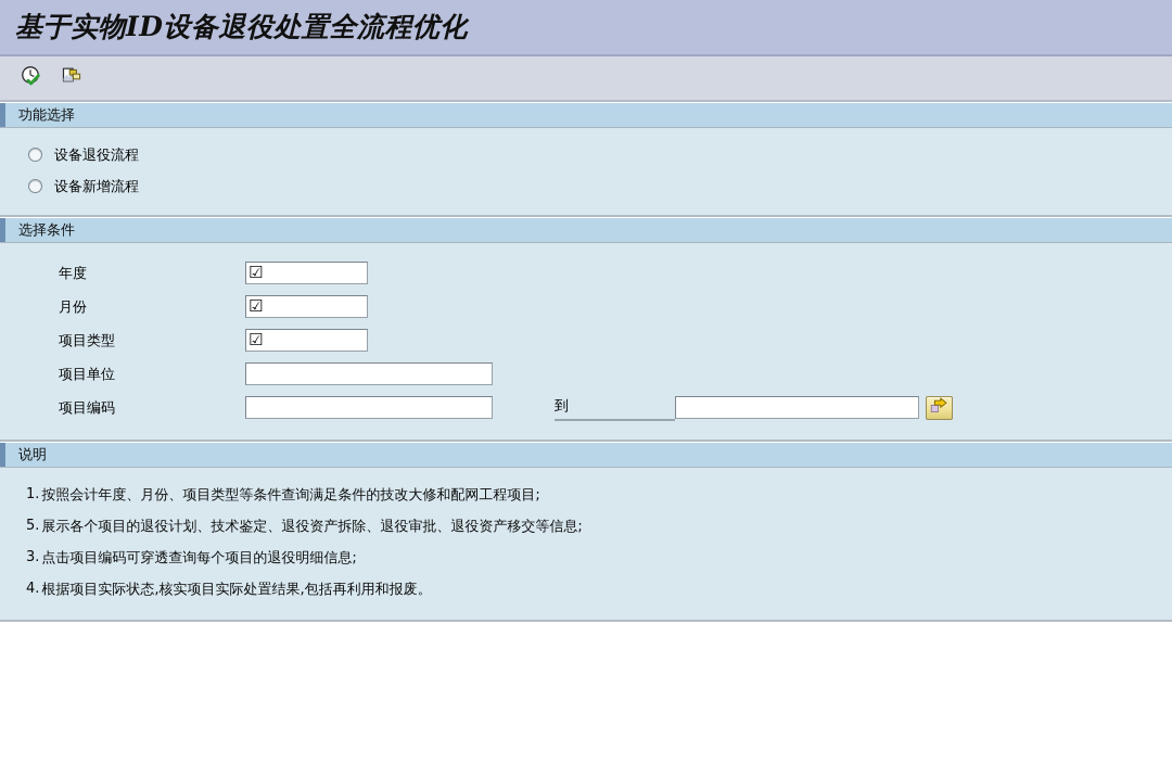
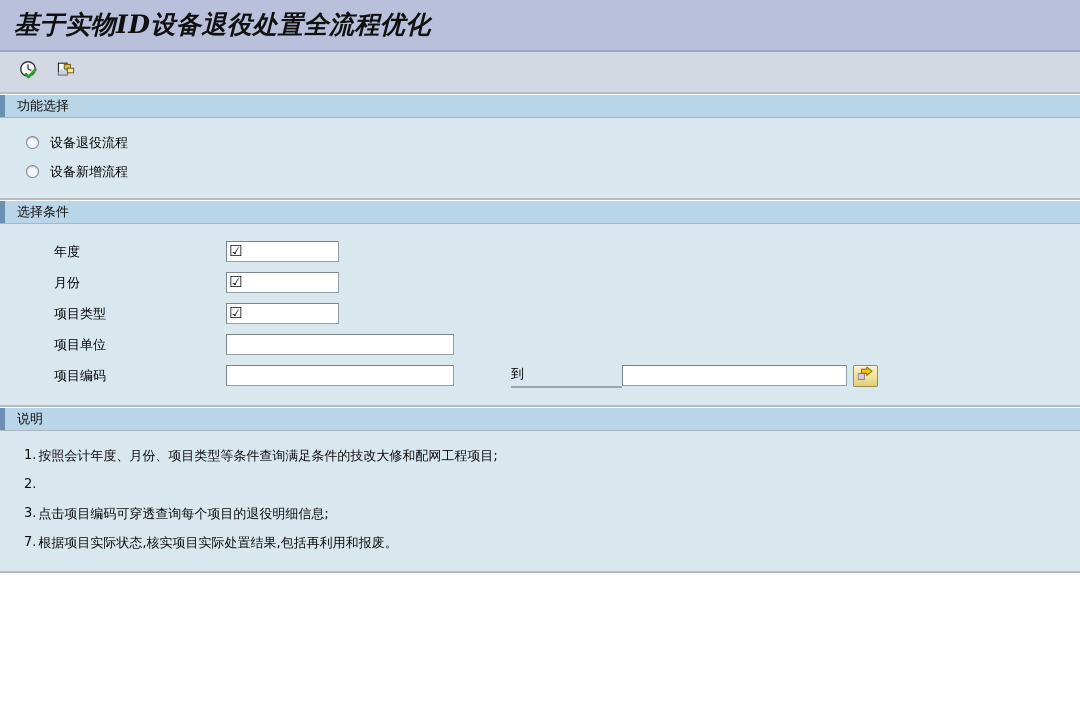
  基于实物ID设备退役处置全流程优化
  功能选择
  设备退役流程
  设备新增流程
  选择条件
  年度
  ☑
  月份
  ☑
  项目类型
  ☑
  项目单位
  项目编码
  到
  说明
  1.
  按照会计年度、月份、项目类型等条件查询满足条件的技改大修和配网工程项目;
- 5.
+ 2.
- 展示各个项目的退役计划、技术鉴定、退役资产拆除、退役审批、退役资产移交等信息;
  3.
  点击项目编码可穿透查询每个项目的退役明细信息;
- 4.
+ 7.
  根据项目实际状态,核实项目实际处置结果,包括再利用和报废。
